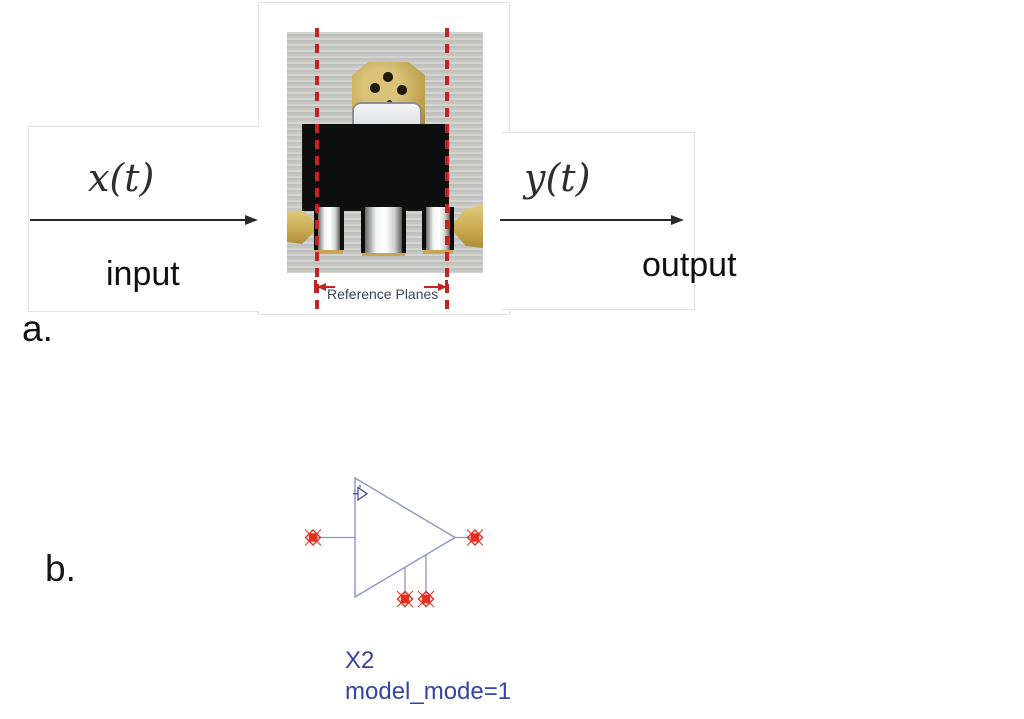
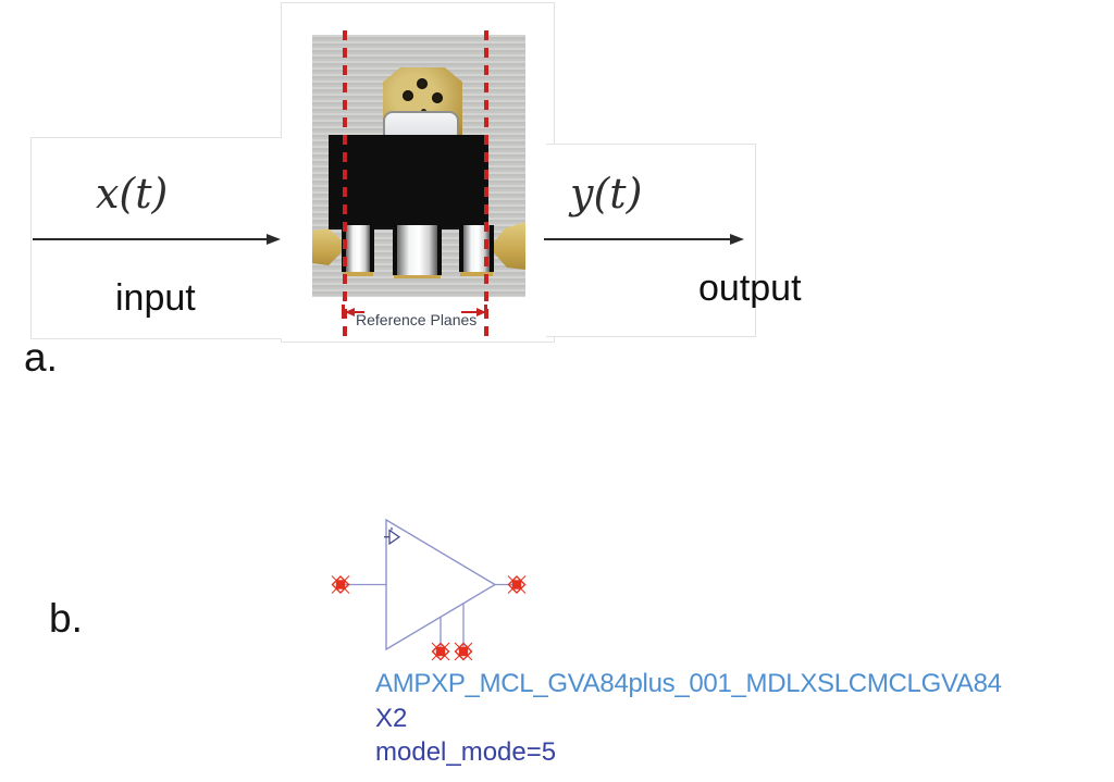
  Reference Planes
  x(t)
  input
  y(t)
  output
  a.
  b.
+ AMPXP_MCL_GVA84plus_001_MDLXSLCMCLGVA84
  X2
- model_mode=1
+ model_mode=5
